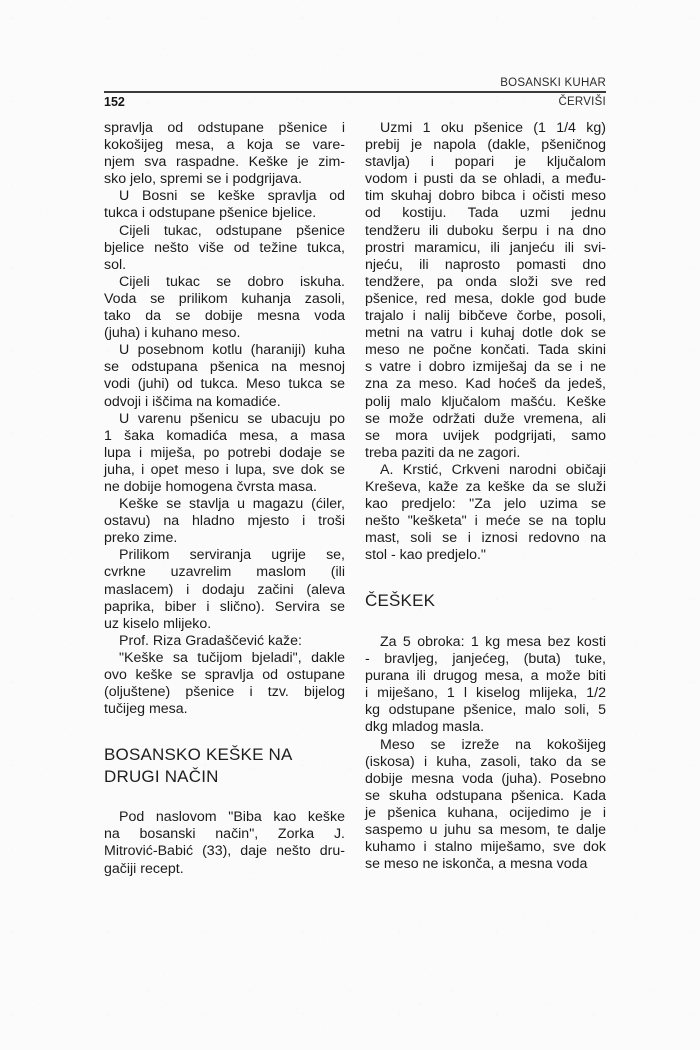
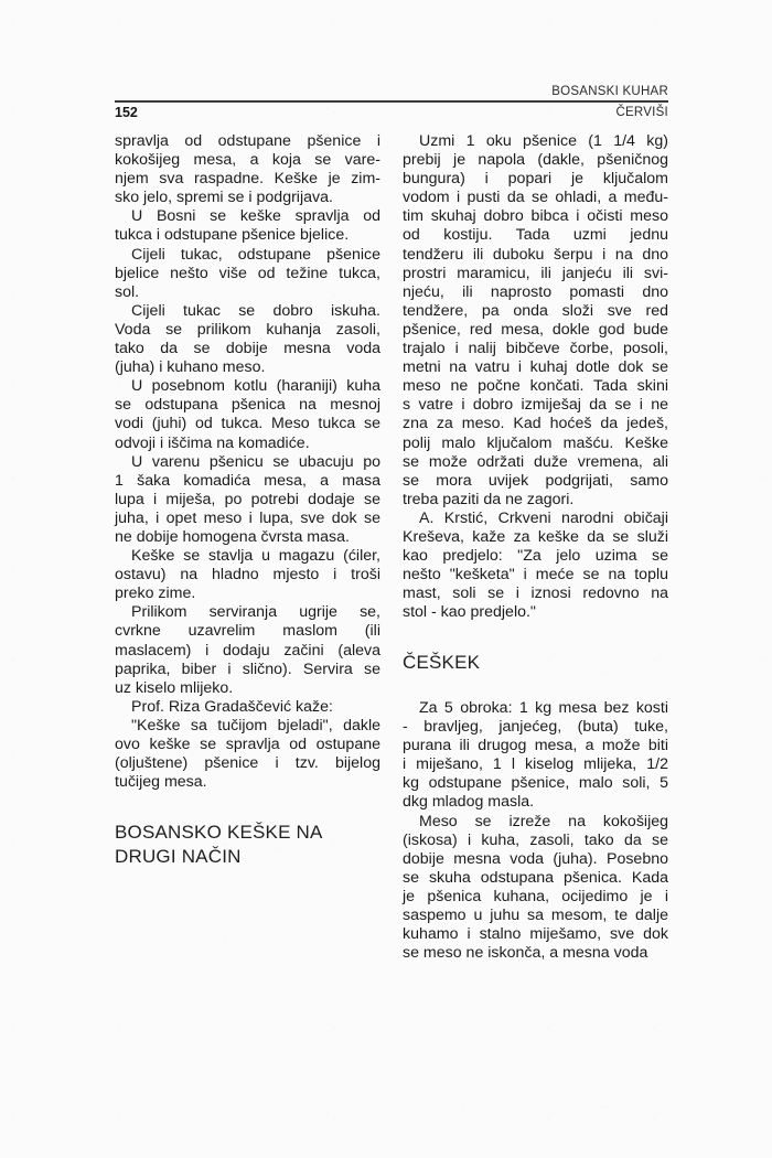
  BOSANSKI KUHAR
  152
  ČERVIŠI
  spravlja od odstupane pšenice i
  kokošijeg mesa, a koja se vare-
  njem sva raspadne. Keške je zim-
  sko jelo, spremi se i podgrijava.
  U Bosni se keške spravlja od
  tukca i odstupane pšenice bjelice.
  Cijeli tukac, odstupane pšenice
  bjelice nešto više od težine tukca,
  sol.
  Cijeli tukac se dobro iskuha.
  Voda se prilikom kuhanja zasoli,
  tako da se dobije mesna voda
  (juha) i kuhano meso.
  U posebnom kotlu (haraniji) kuha
  se odstupana pšenica na mesnoj
  vodi (juhi) od tukca. Meso tukca se
  odvoji i iščima na komadiće.
  U varenu pšenicu se ubacuju po
  1 šaka komadića mesa, a masa
  lupa i miješa, po potrebi dodaje se
  juha, i opet meso i lupa, sve dok se
  ne dobije homogena čvrsta masa.
  Keške se stavlja u magazu (ćiler,
  ostavu) na hladno mjesto i troši
  preko zime.
  Prilikom serviranja ugrije se,
  cvrkne uzavrelim maslom (ili
  maslacem) i dodaju začini (aleva
  paprika, biber i slično). Servira se
  uz kiselo mlijeko.
  Prof. Riza Gradaščević kaže:
  "Keške sa tučijom bjeladi", dakle
  ovo keške se spravlja od ostupane
  (oljuštene) pšenice i tzv. bijelog
  tučijeg mesa.
  BOSANSKO KEŠKE NA
  DRUGI NAČIN
- Pod naslovom "Biba kao keške
- na bosanski način", Zorka J.
- Mitrović-Babić (33), daje nešto dru-
- gačiji recept.
  Uzmi 1 oku pšenice (1 1/4 kg)
  prebij je napola (dakle, pšeničnog
- stavlja) i popari je ključalom
+ bungura) i popari je ključalom
  vodom i pusti da se ohladi, a među-
  tim skuhaj dobro bibca i očisti meso
  od kostiju. Tada uzmi jednu
  tendžeru ili duboku šerpu i na dno
  prostri maramicu, ili janjeću ili svi-
  njeću, ili naprosto pomasti dno
  tendžere, pa onda složi sve red
  pšenice, red mesa, dokle god bude
  trajalo i nalij bibčeve čorbe, posoli,
  metni na vatru i kuhaj dotle dok se
  meso ne počne končati. Tada skini
  s vatre i dobro izmiješaj da se i ne
  zna za meso. Kad hoćeš da jedeš,
  polij malo ključalom mašću. Keške
  se može održati duže vremena, ali
  se mora uvijek podgrijati, samo
  treba paziti da ne zagori.
  A. Krstić, Crkveni narodni običaji
  Kreševa, kaže za keške da se služi
  kao predjelo: "Za jelo uzima se
  nešto "kešketa" i meće se na toplu
  mast, soli se i iznosi redovno na
  stol - kao predjelo."
  ČEŠKEK
  Za 5 obroka: 1 kg mesa bez kosti
  - bravljeg, janjećeg, (buta) tuke,
  purana ili drugog mesa, a može biti
  i miješano, 1 l kiselog mlijeka, 1/2
  kg odstupane pšenice, malo soli, 5
  dkg mladog masla.
  Meso se izreže na kokošijeg
  (iskosa) i kuha, zasoli, tako da se
  dobije mesna voda (juha). Posebno
  se skuha odstupana pšenica. Kada
  je pšenica kuhana, ocijedimo je i
  saspemo u juhu sa mesom, te dalje
  kuhamo i stalno miješamo, sve dok
  se meso ne iskonča, a mesna voda
